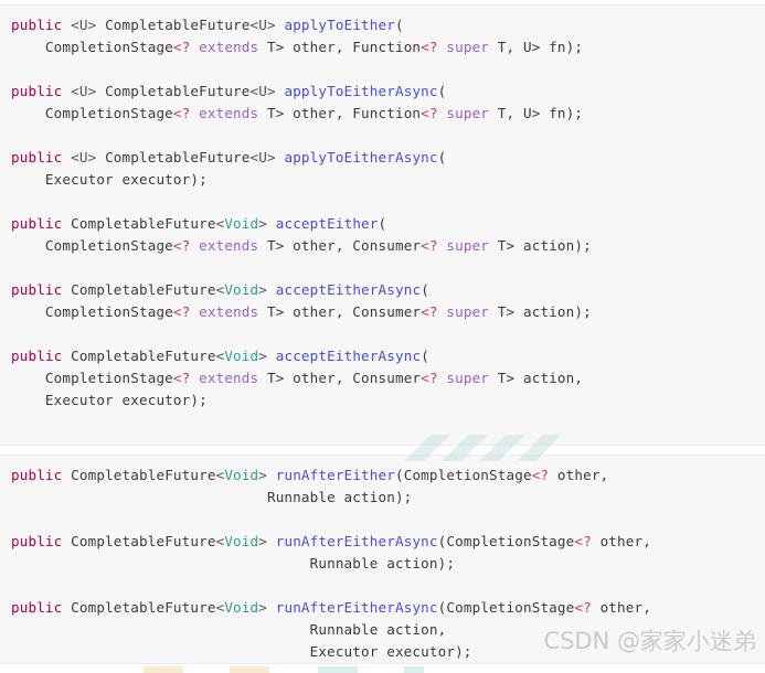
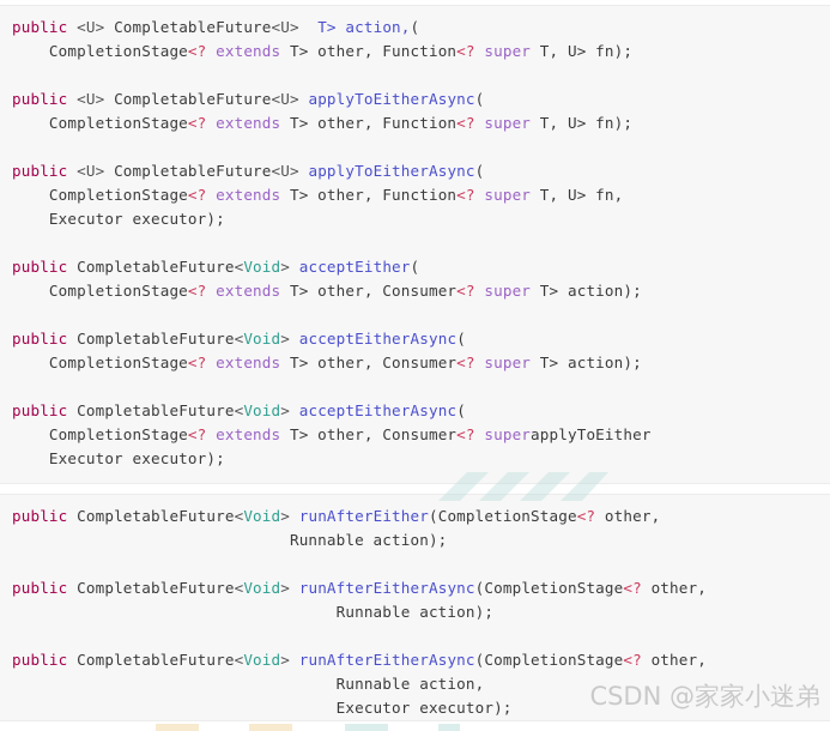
- public <U> CompletableFuture<U> applyToEither(
+ public <U> CompletableFuture<U> T> action,(
  CompletionStage<? extends T> other, Function<? super T, U> fn);
  public <U> CompletableFuture<U> applyToEitherAsync(
  CompletionStage<? extends T> other, Function<? super T, U> fn);
  public <U> CompletableFuture<U> applyToEitherAsync(
+ CompletionStage<? extends T> other, Function<? super T, U> fn,
  Executor executor);
  public CompletableFuture<Void> acceptEither(
  CompletionStage<? extends T> other, Consumer<? super T> action);
  public CompletableFuture<Void> acceptEitherAsync(
  CompletionStage<? extends T> other, Consumer<? super T> action);
  public CompletableFuture<Void> acceptEitherAsync(
- CompletionStage<? extends T> other, Consumer<? super T> action,
+ CompletionStage<? extends T> other, Consumer<? superapplyToEither
  Executor executor);
  public CompletableFuture<Void> runAfterEither(CompletionStage<? other,
  Runnable action);
  public CompletableFuture<Void> runAfterEitherAsync(CompletionStage<? other,
  Runnable action);
  public CompletableFuture<Void> runAfterEitherAsync(CompletionStage<? other,
  Runnable action,
  Executor executor);
  CSDN @家家小迷弟
